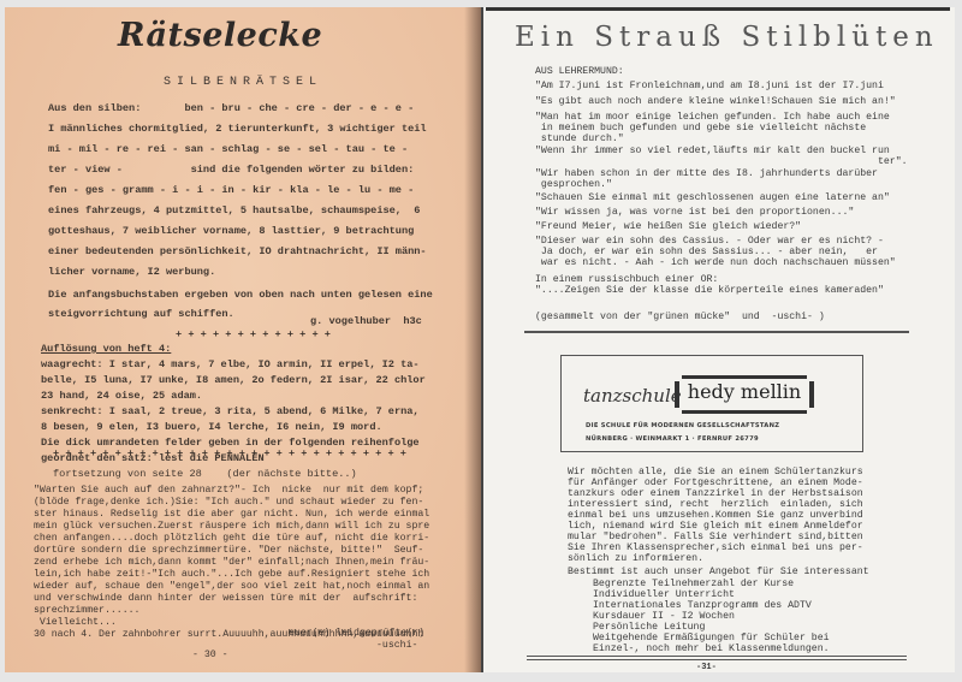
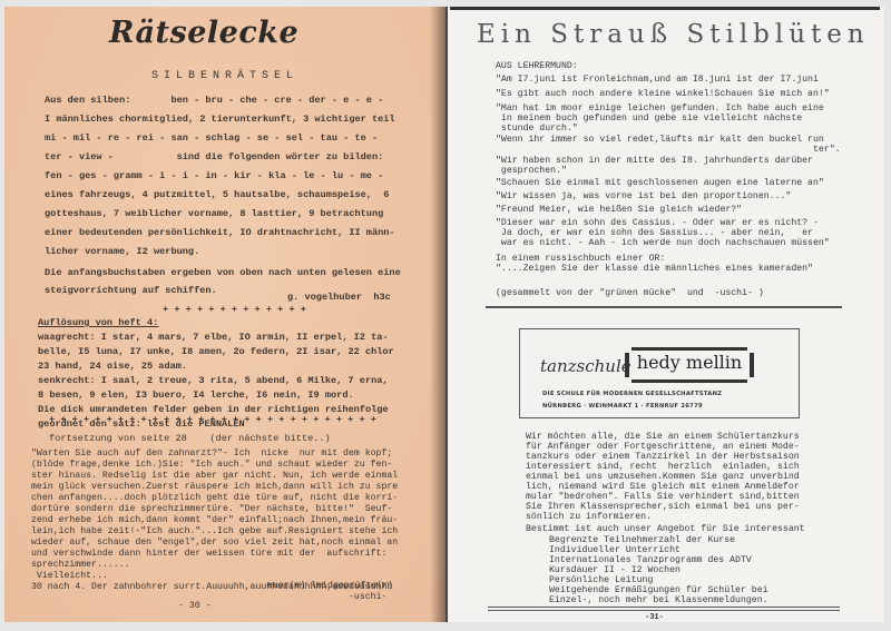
  Rätselecke
  SILBENRÄTSEL
  Aus den silben: ben - bru - che - cre - der - e - e -
  I männliches chormitglied, 2 tierunterkunft, 3 wichtiger teil
  mi - mil - re - rei - san - schlag - se - sel - tau - te -
  ter - view - sind die folgenden wörter zu bilden:
  fen - ges - gramm - i - i - in - kir - kla - le - lu - me -
  eines fahrzeugs, 4 putzmittel, 5 hautsalbe, schaumspeise, 6
  gotteshaus, 7 weiblicher vorname, 8 lasttier, 9 betrachtung
  einer bedeutenden persönlichkeit, IO drahtnachricht, II männ-
  licher vorname, I2 werbung.
  Die anfangsbuchstaben ergeben von oben nach unten gelesen eine
  steigvorrichtung auf schiffen.
  g. vogelhuber h3c
  + + + + + + + + + + + + +
  Auflösung von heft 4:
  waagrecht: I star, 4 mars, 7 elbe, IO armin, II erpel, I2 ta-
  belle, I5 luna, I7 unke, I8 amen, 2o federn, 2I isar, 22 chlor
  23 hand, 24 oise, 25 adam.
  senkrecht: I saal, 2 treue, 3 rita, 5 abend, 6 Milke, 7 erna,
  8 besen, 9 elen, I3 buero, I4 lerche, I6 nein, I9 mord.
- Die dick umrandeten felder geben in der folgenden reihenfolge
+ Die dick umrandeten felder geben in der richtigen reihenfolge
  geordnet den satz: lest die PENNALEN
  + + + + + + + + + + + + + + + + + + + + + + + + + + + + +
  fortsetzung von seite 28 (der nächste bitte..)
  "Warten Sie auch auf den zahnarzt?"- Ich nicke nur mit dem kopf;
  (blöde frage,denke ich.)Sie: "Ich auch." und schaut wieder zu fen-
  ster hinaus. Redselig ist die aber gar nicht. Nun, ich werde einmal
  mein glück versuchen.Zuerst räuspere ich mich,dann will ich zu spre
  chen anfangen....doch plötzlich geht die türe auf, nicht die korri-
  dortüre sondern die sprechzimmertüre. "Der nächste, bitte!" Seuf-
  zend erhebe ich mich,dann kommt "der" einfall;nach Ihnen,mein fräu-
  lein,ich habe zeit!-"Ich auch."...Ich gebe auf.Resigniert stehe ich
  wieder auf, schaue den "engel",der soo viel zeit hat,noch einmal an
  und verschwinde dann hinter der weissen türe mit der aufschrift:
  sprechzimmer......
  Vielleicht...
  30 nach 4. Der zahnbohrer surrt.Auuuuhh,auuhhuuuhhhhhh,auuuuuuuhhh
  euer(e) leidgeprüfte(r)
  -uschi-
  - 30 -
  Ein Strauß Stilblüten
  AUS LEHRERMUND:
  "Am I7.juni ist Fronleichnam,und am I8.juni ist der I7.juni
  "Es gibt auch noch andere kleine winkel!Schauen Sie mich an!"
  "Man hat im moor einige leichen gefunden. Ich habe auch eine
  in meinem buch gefunden und gebe sie vielleicht nächste
  stunde durch."
  "Wenn ihr immer so viel redet,läufts mir kalt den buckel run
  ter".
  "Wir haben schon in der mitte des I8. jahrhunderts darüber
  gesprochen."
  "Schauen Sie einmal mit geschlossenen augen eine laterne an"
  "Wir wissen ja, was vorne ist bei den proportionen..."
  "Freund Meier, wie heißen Sie gleich wieder?"
  "Dieser war ein sohn des Cassius. - Oder war er es nicht? -
  Ja doch, er war ein sohn des Sassius... - aber nein, er
  war es nicht. - Aah - ich werde nun doch nachschauen müssen"
  In einem russischbuch einer OR:
- "....Zeigen Sie der klasse die körperteile eines kameraden"
+ "....Zeigen Sie der klasse die männliches eines kameraden"
  (gesammelt von der "grünen mücke" und -uschi- )
  tanzschul
  hedy mellin
  Wir möchten alle, die Sie an einem Schülertanzkurs
  für Anfänger oder Fortgeschrittene, an einem Mode-
  tanzkurs oder einem Tanzzirkel in der Herbstsaison
  interessiert sind, recht herzlich einladen, sich
  einmal bei uns umzusehen.Kommen Sie ganz unverbind
  lich, niemand wird Sie gleich mit einem Anmeldefor
  mular "bedrohen". Falls Sie verhindert sind,bitten
  Sie Ihren Klassensprecher,sich einmal bei uns per-
  sönlich zu informieren.
  Bestimmt ist auch unser Angebot für Sie interessant
  Begrenzte Teilnehmerzahl der Kurse
  Individueller Unterricht
  Internationales Tanzprogramm des ADTV
  Kursdauer II - I2 Wochen
  Persönliche Leitung
  Weitgehende Ermäßigungen für Schüler bei
  Einzel-, noch mehr bei Klassenmeldungen.
  -31-
